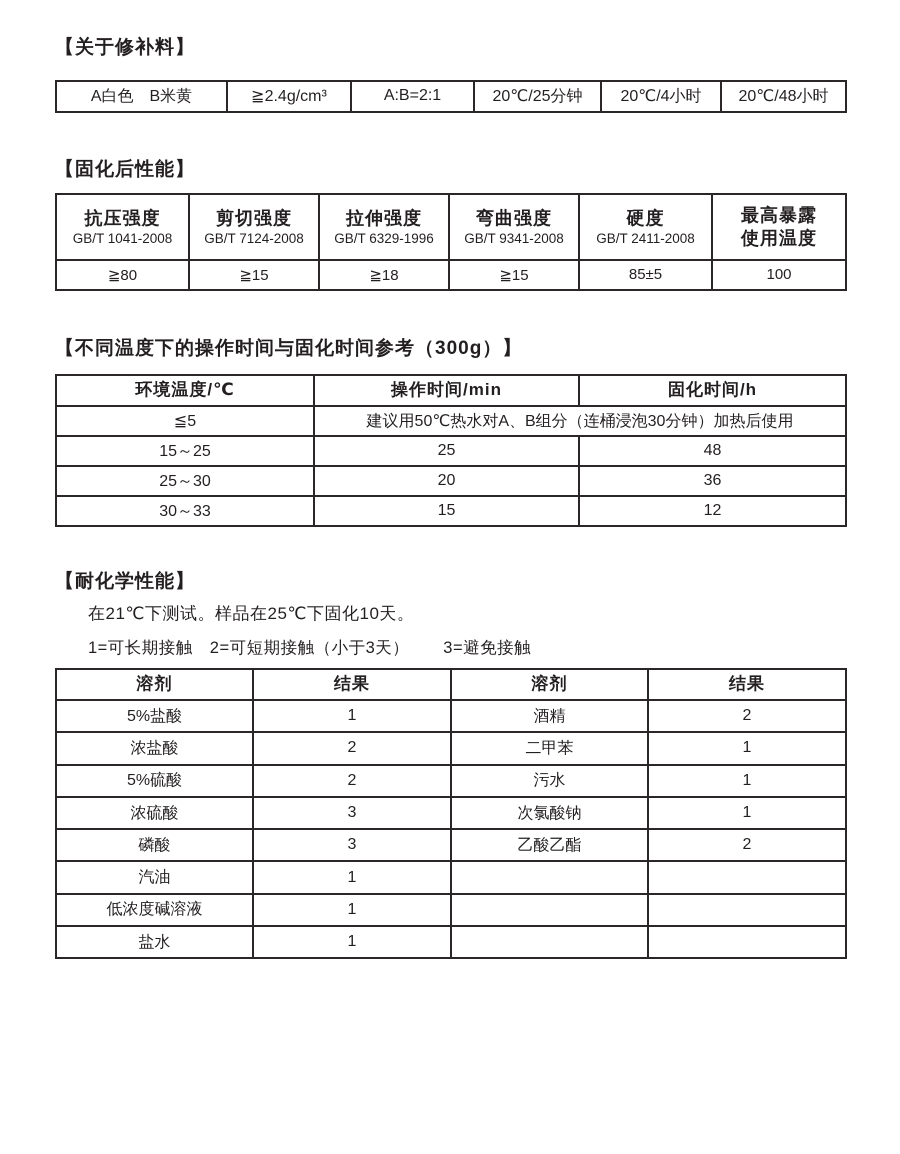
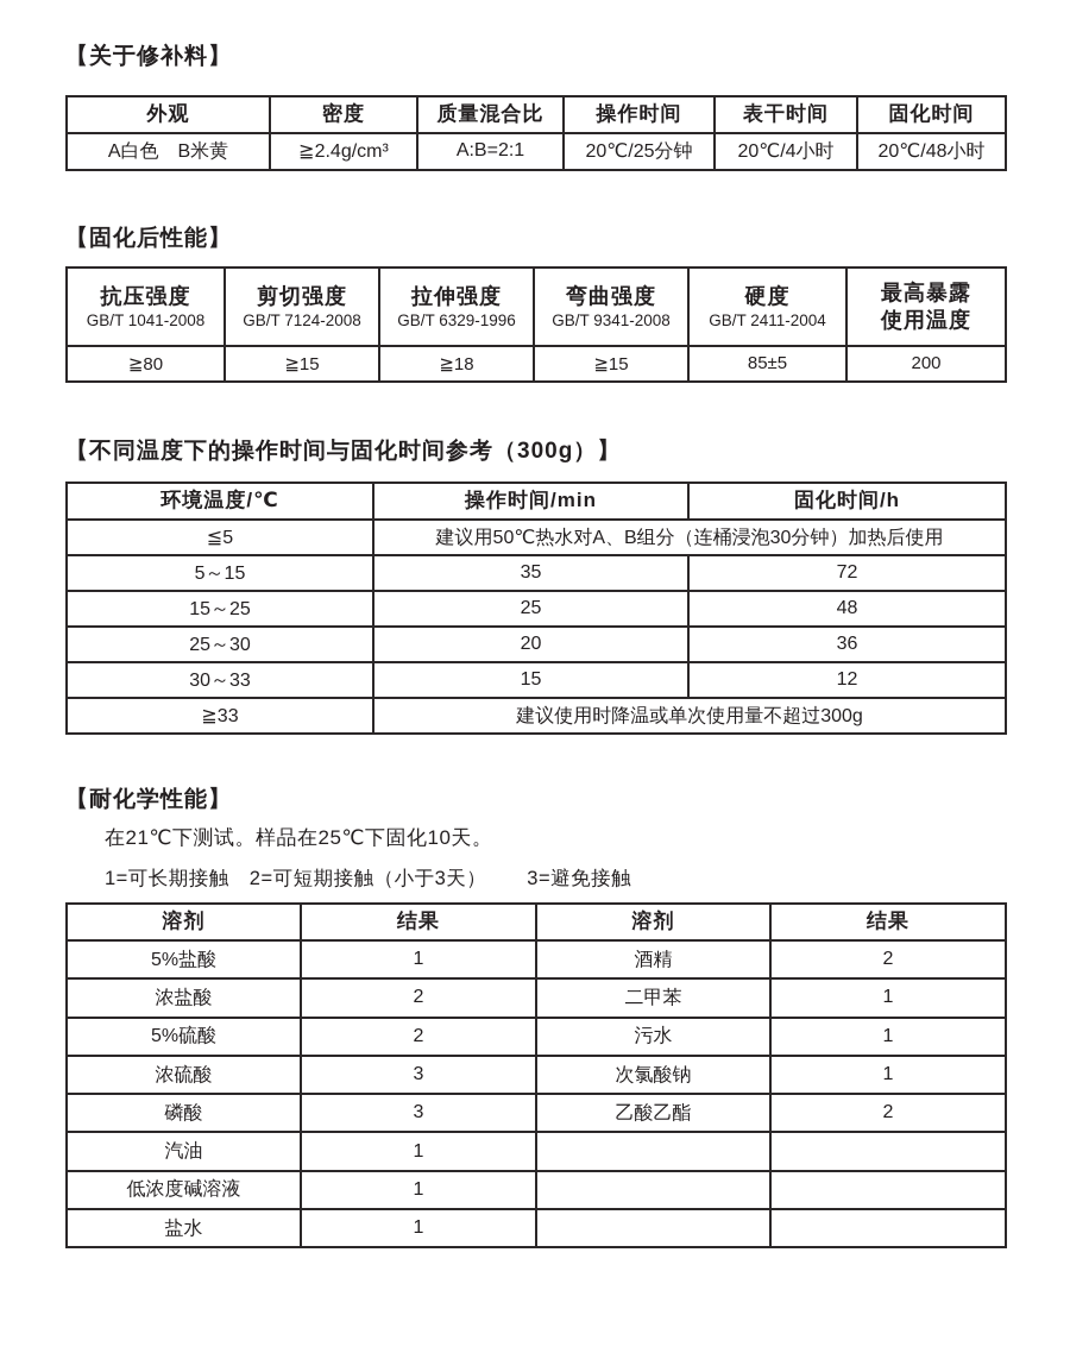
  【关于修补料】
+ 外观	密度	质量混合比	操作时间	表干时间	固化时间
  A白色 B米黄	≧2.4g/cm³	A:B=2:1	20℃/25分钟	20℃/4小时	20℃/48小时
  【固化后性能】
- 抗压强度 GB/T 1041-2008	剪切强度 GB/T 7124-2008	拉伸强度 GB/T 6329-1996	弯曲强度 GB/T 9341-2008	硬度 GB/T 2411-2008	最高暴露 使用温度
+ 抗压强度 GB/T 1041-2008	剪切强度 GB/T 7124-2008	拉伸强度 GB/T 6329-1996	弯曲强度 GB/T 9341-2008	硬度 GB/T 2411-2004	最高暴露 使用温度
- ≧80	≧15	≧18	≧15	85±5	100
+ ≧80	≧15	≧18	≧15	85±5	200
  【不同温度下的操作时间与固化时间参考（300g）】
  环境温度/℃	操作时间/min	固化时间/h
  ≦5	建议用50℃热水对A、B组分（连桶浸泡30分钟）加热后使用
+ 5～15	35	72
  15～25	25	48
  25～30	20	36
  30～33	15	12
+ ≧33	建议使用时降温或单次使用量不超过300g
  【耐化学性能】
  在21℃下测试。样品在25℃下固化10天。
  1=可长期接触 2=可短期接触（小于3天） 3=避免接触
  溶剂	结果	溶剂	结果
  5%盐酸	1	酒精	2
  浓盐酸	2	二甲苯	1
  5%硫酸	2	污水	1
  浓硫酸	3	次氯酸钠	1
  磷酸	3	乙酸乙酯	2
  汽油	1
  低浓度碱溶液	1
  盐水	1
